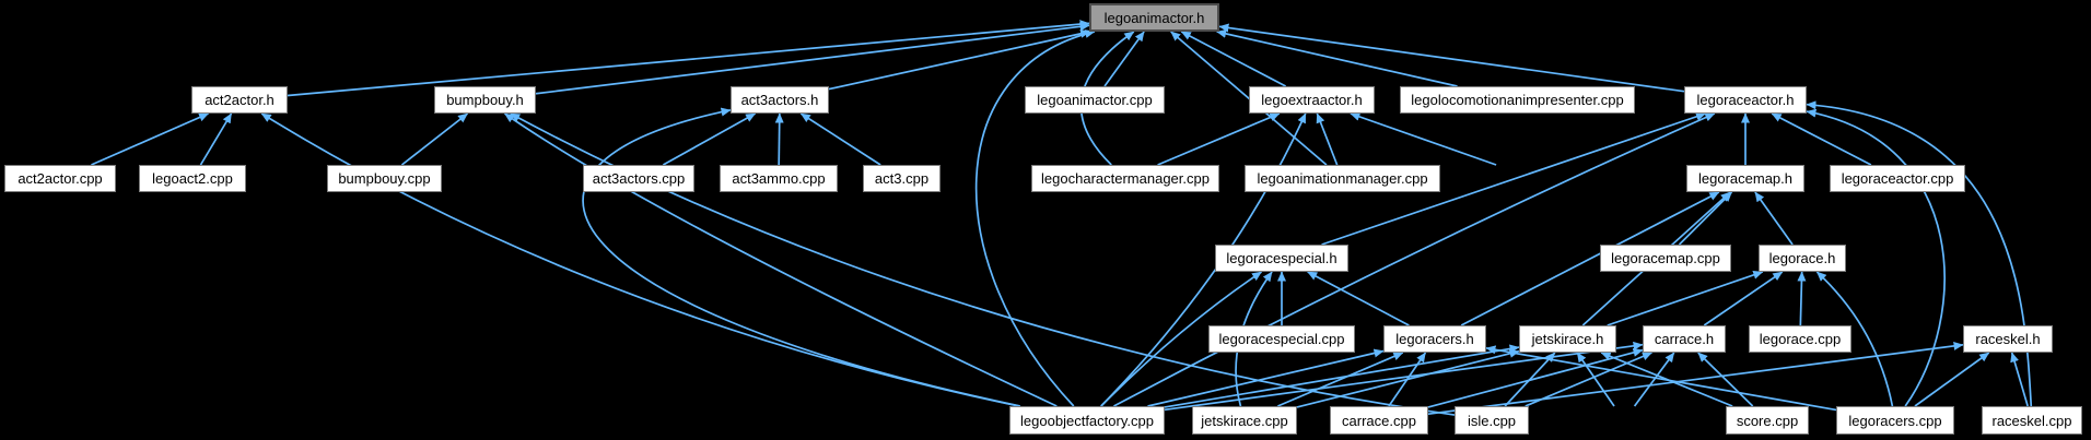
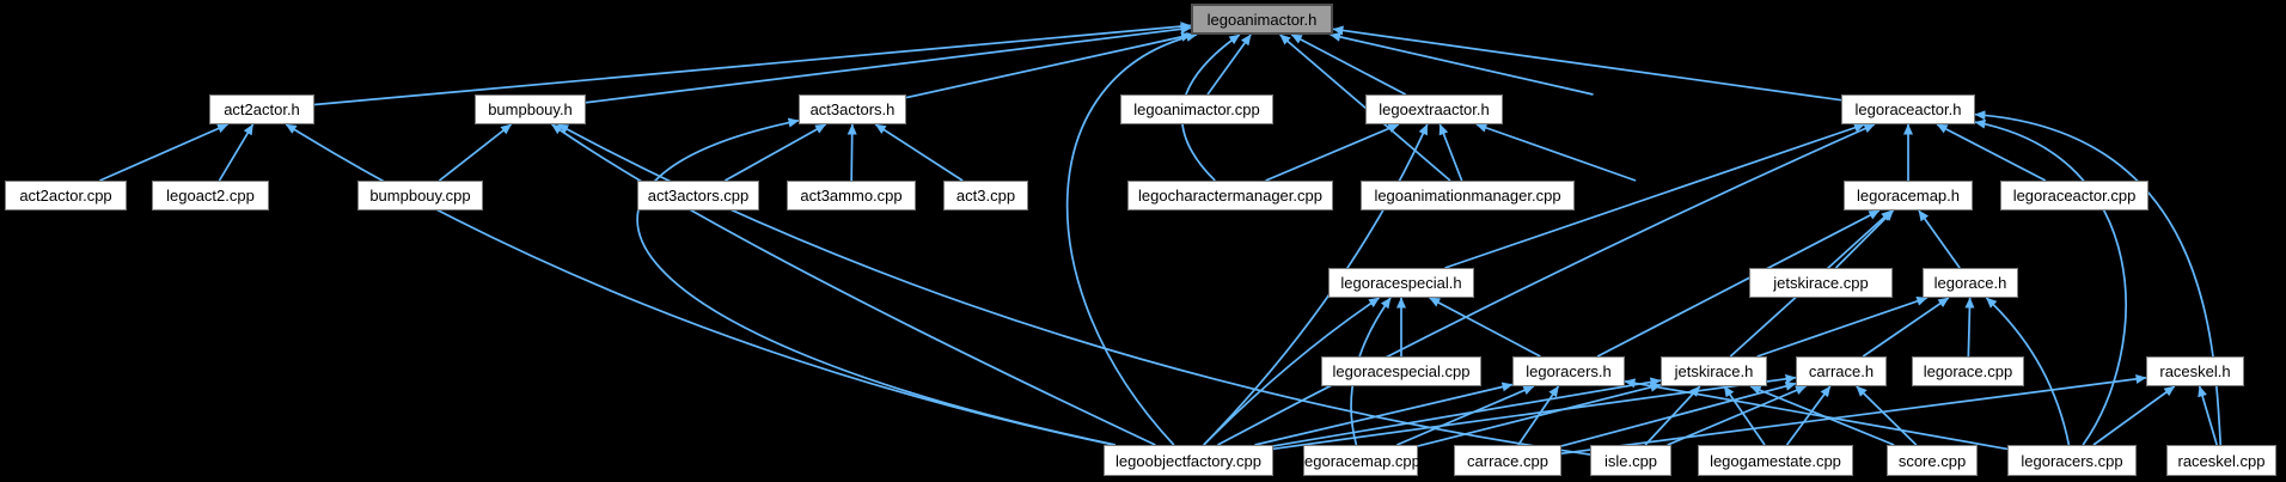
  legoanimactor.h
  act2actor.h
  bumpbouy.h
  act3actors.h
  legoanimactor.cpp
  legoextraactor.h
- legolocomotionanimpresenter.cpp
  legoraceactor.h
  act2actor.cpp
  legoact2.cpp
  bumpbouy.cpp
  act3actors.cpp
  act3ammo.cpp
  act3.cpp
  legocharactermanager.cpp
  legoanimationmanager.cpp
  legoracemap.h
  legoraceactor.cpp
  legoracespecial.h
- legoracemap.cpp
+ jetskirace.cpp
  legorace.h
  legoracespecial.cpp
  legoracers.h
  jetskirace.h
  carrace.h
  legorace.cpp
  raceskel.h
  legoobjectfactory.cpp
- jetskirace.cpp
+ legoracemap.cpp
  carrace.cpp
  isle.cpp
+ legogamestate.cpp
  score.cpp
  legoracers.cpp
  raceskel.cpp
